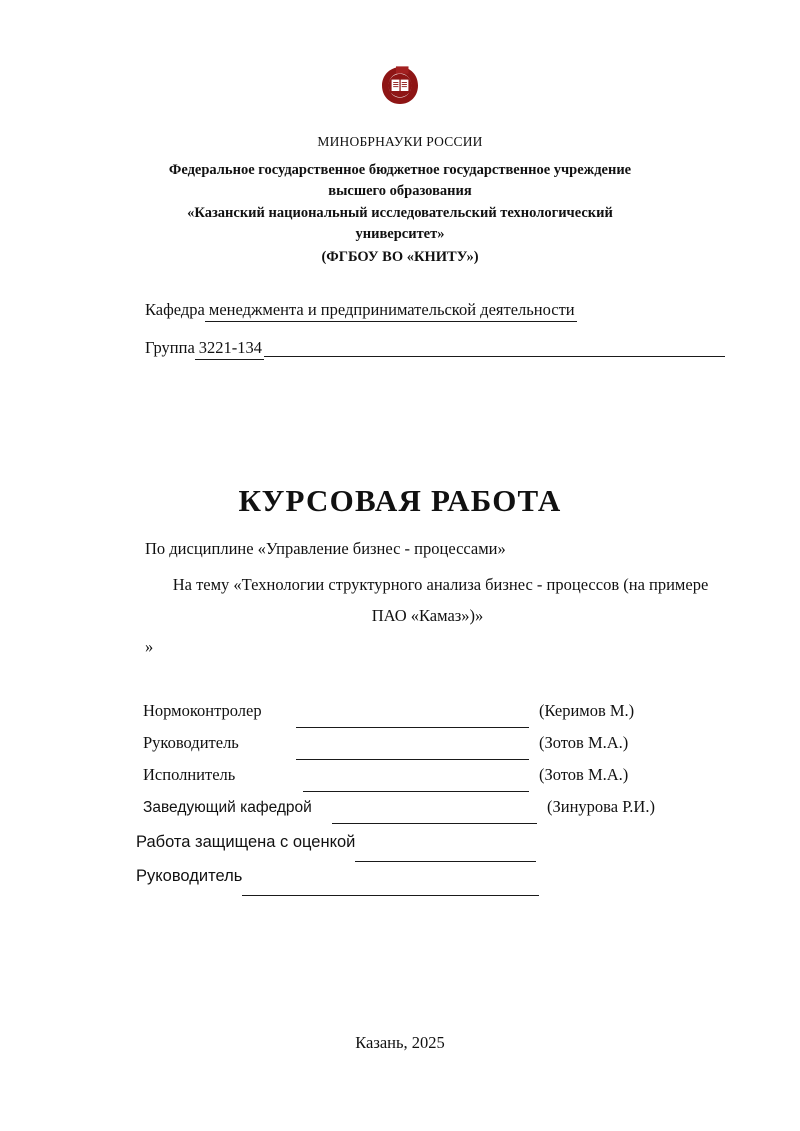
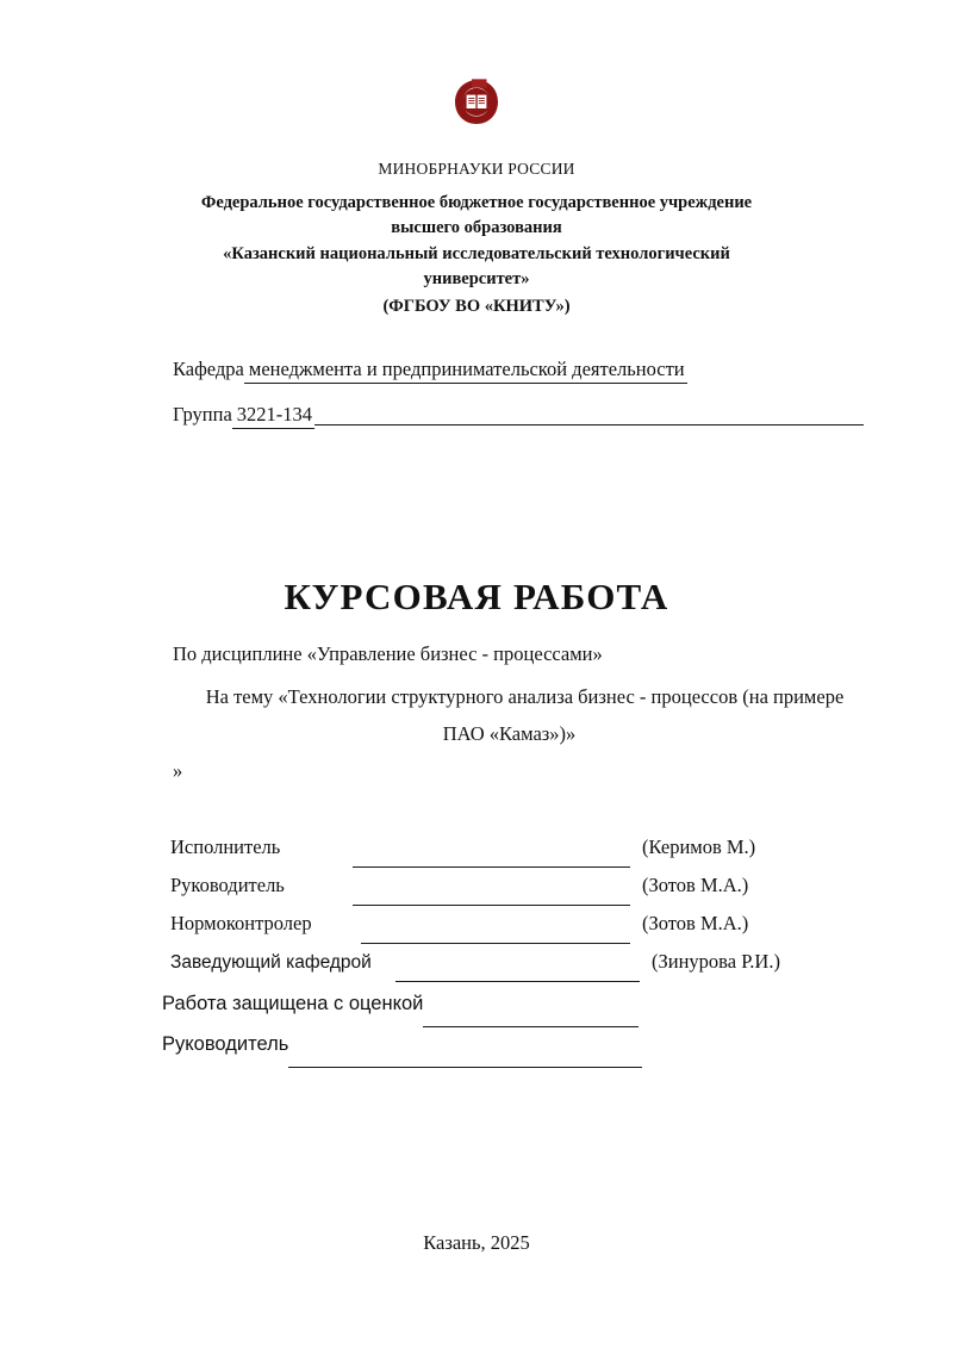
  МИНОБРНАУКИ РОССИИ
  Федеральное государственное бюджетное государственное учреждение
  высшего образования
  «Казанский национальный исследовательский технологический
  университет»
  (ФГБОУ ВО «КНИТУ»)
  Кафедра
  менеджмента и предпринимательской деятельности
  Группа
  3221-134
  КУРСОВАЯ РАБОТА
  По дисциплине «Управление бизнес - процессами»
  На тему «Технологии структурного анализа бизнес - процессов (на примере ПАО «Камаз»)»
  »
- Нормоконтролер
+ Исполнитель
  (Керимов М.)
  Руководитель
  (Зотов М.А.)
- Исполнитель
+ Нормоконтролер
  (Зотов М.А.)
  Заведующий кафедрой
  (Зинурова Р.И.)
  Работа защищена с оценкой
  Руководитель
  Казань, 2025
